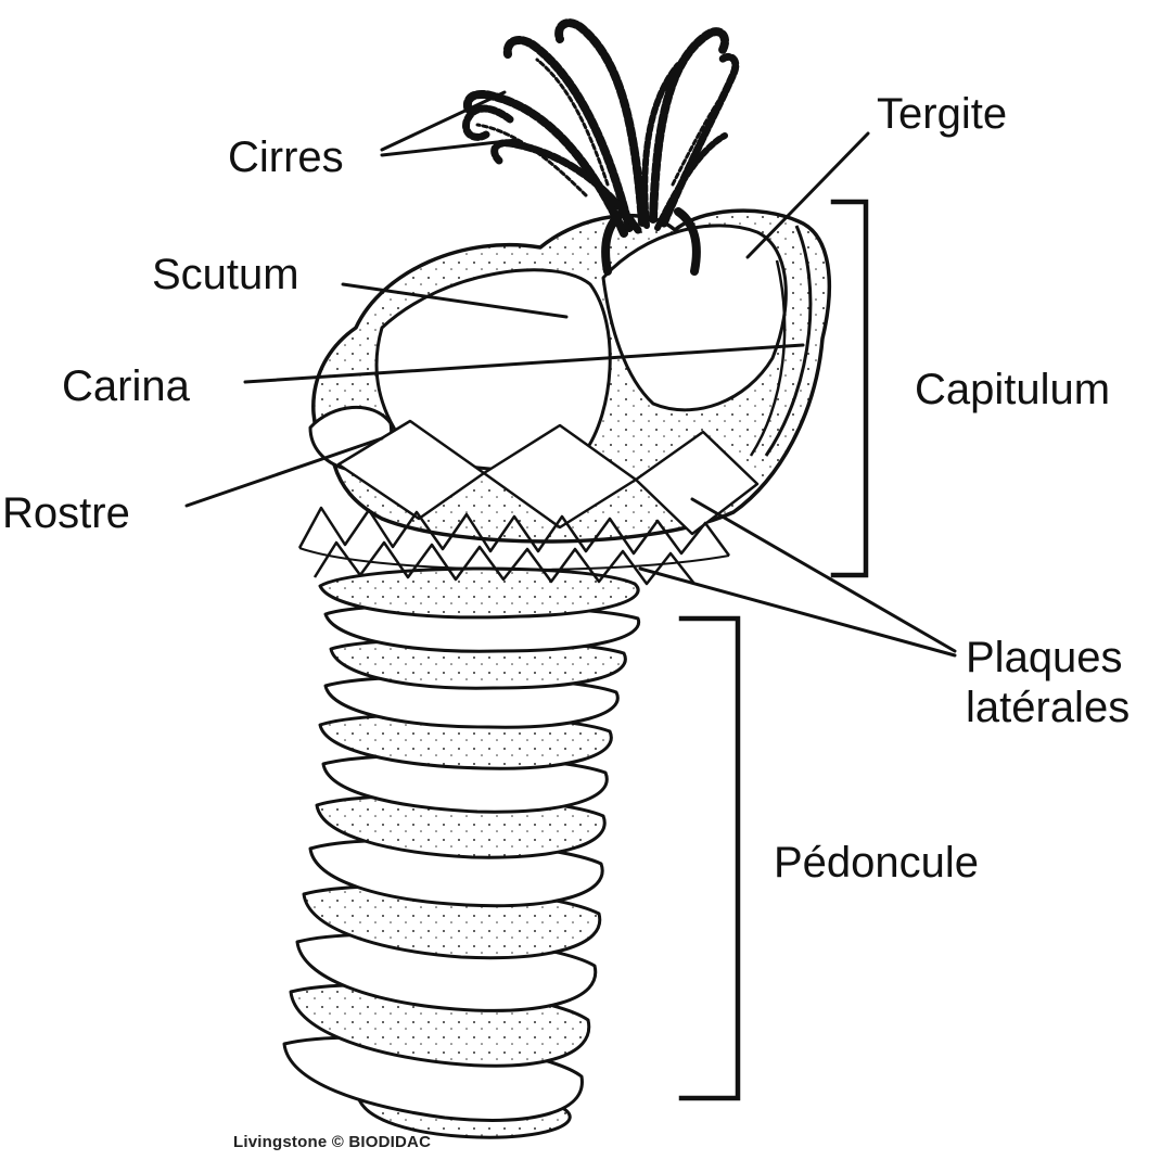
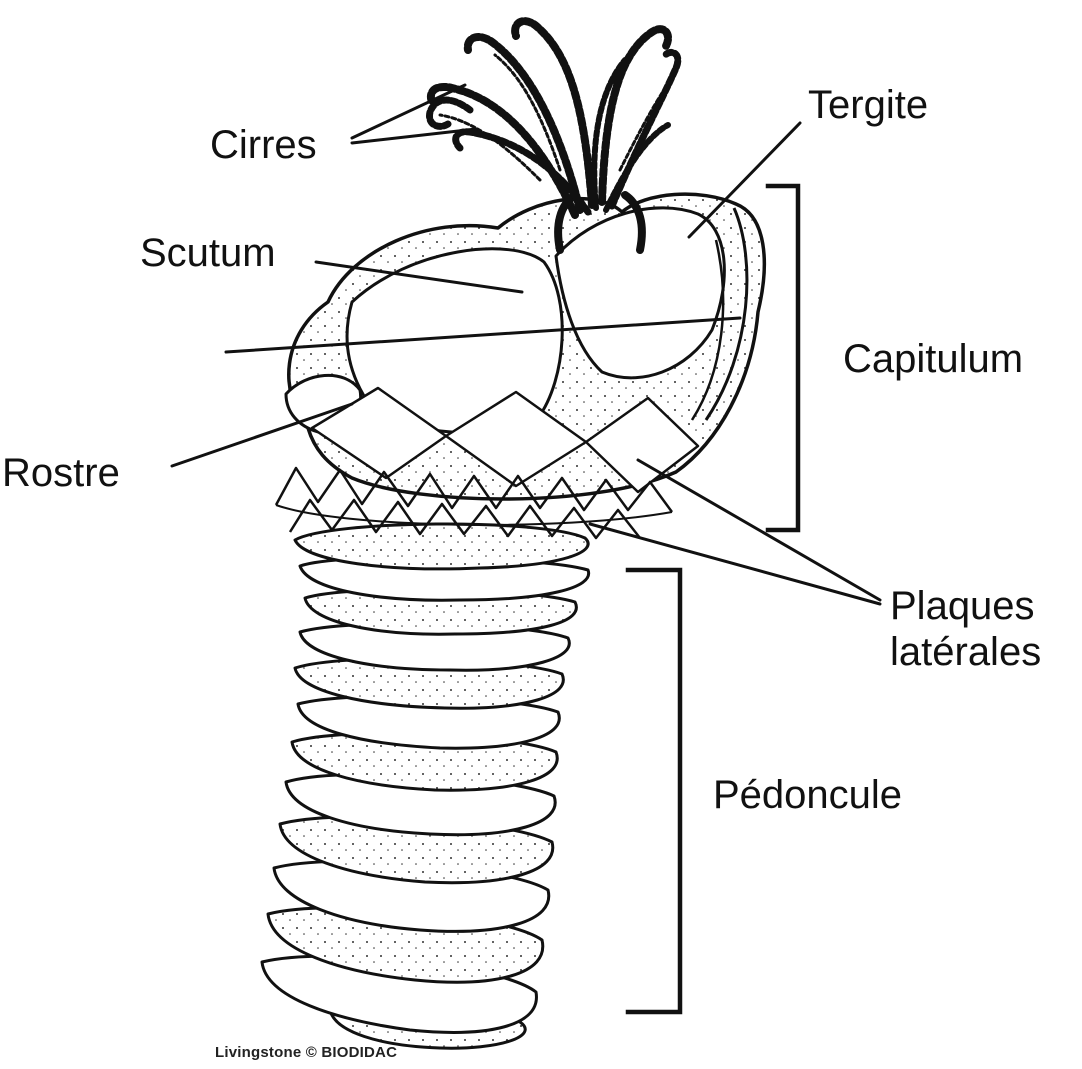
  Cirres
  Tergite
  Scutum
- Carina
  Rostre
  Capitulum
  Plaques latérales
  Pédoncule
  Livingstone © BIODIDAC
